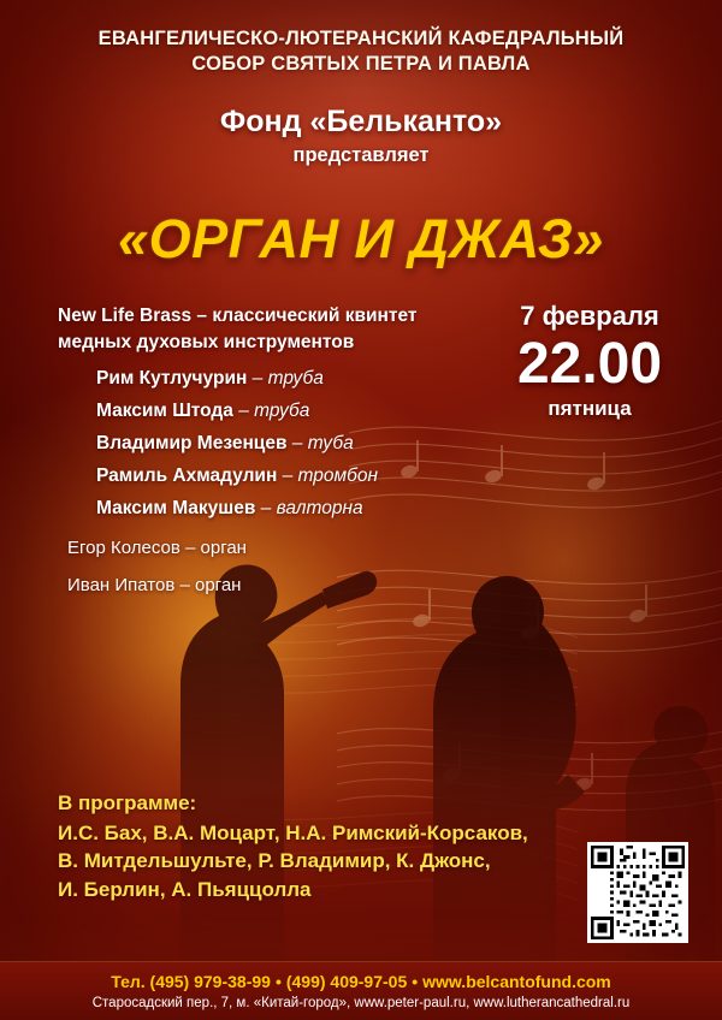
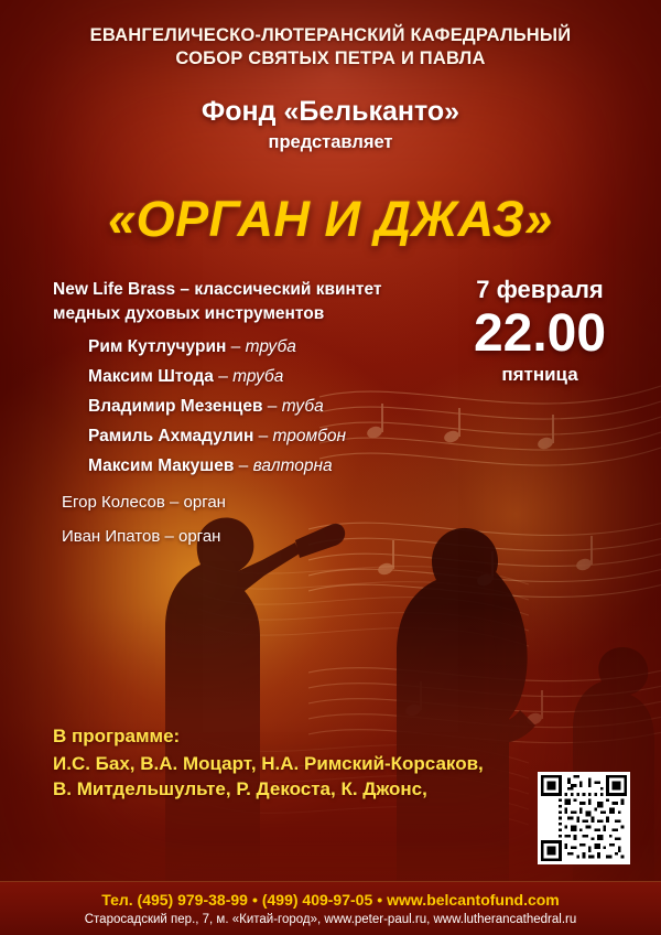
  ЕВАНГЕЛИЧЕСКО-ЛЮТЕРАНСКИЙ КАФЕДРАЛЬНЫЙ
  СОБОР СВЯТЫХ ПЕТРА И ПАВЛА
  Фонд «Бельканто»
  представляет
  «ОРГАН И ДЖАЗ»
  New Life Brass – классический квинтет
  медных духовых инструментов
  Рим Кутлучурин – труба
  Максим Штода – труба
  Владимир Мезенцев – туба
  Рамиль Ахмадулин – тромбон
  Максим Макушев – валторна
  Егор Колесов – орган
  Иван Ипатов – орган
  7 февраля
  22.00
  пятница
  В программе:
  И.С. Бах, В.А. Моцарт, Н.А. Римский-Корсаков,
- В. Митдельшульте, Р. Владимир, К. Джонс,
+ В. Митдельшульте, Р. Декоста, К. Джонс,
- И. Берлин, А. Пьяццолла
  Тел. (495) 979-38-99 • (499) 409-97-05 • www.belcantofund.com
  Старосадский пер., 7, м. «Китай-город», www.peter-paul.ru, www.lutherancathedral.ru
